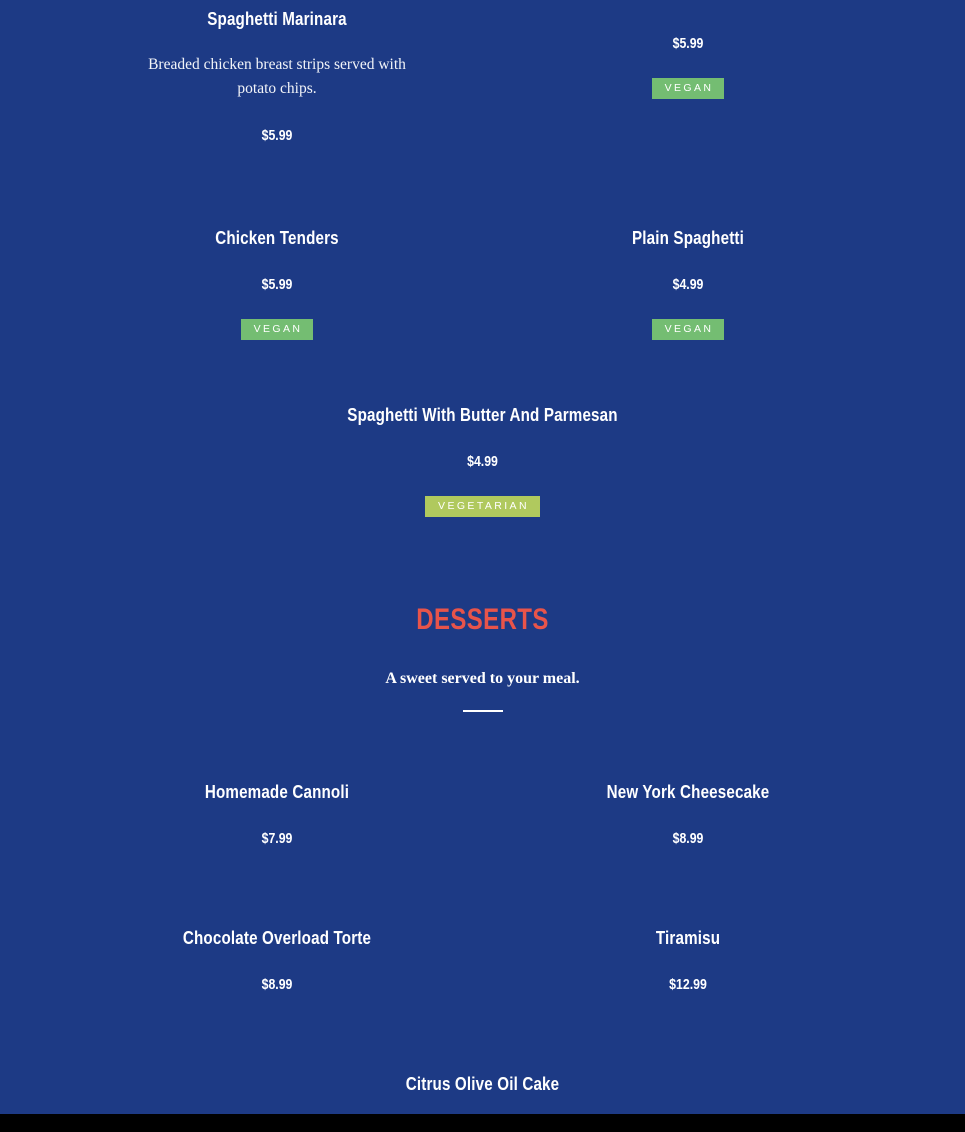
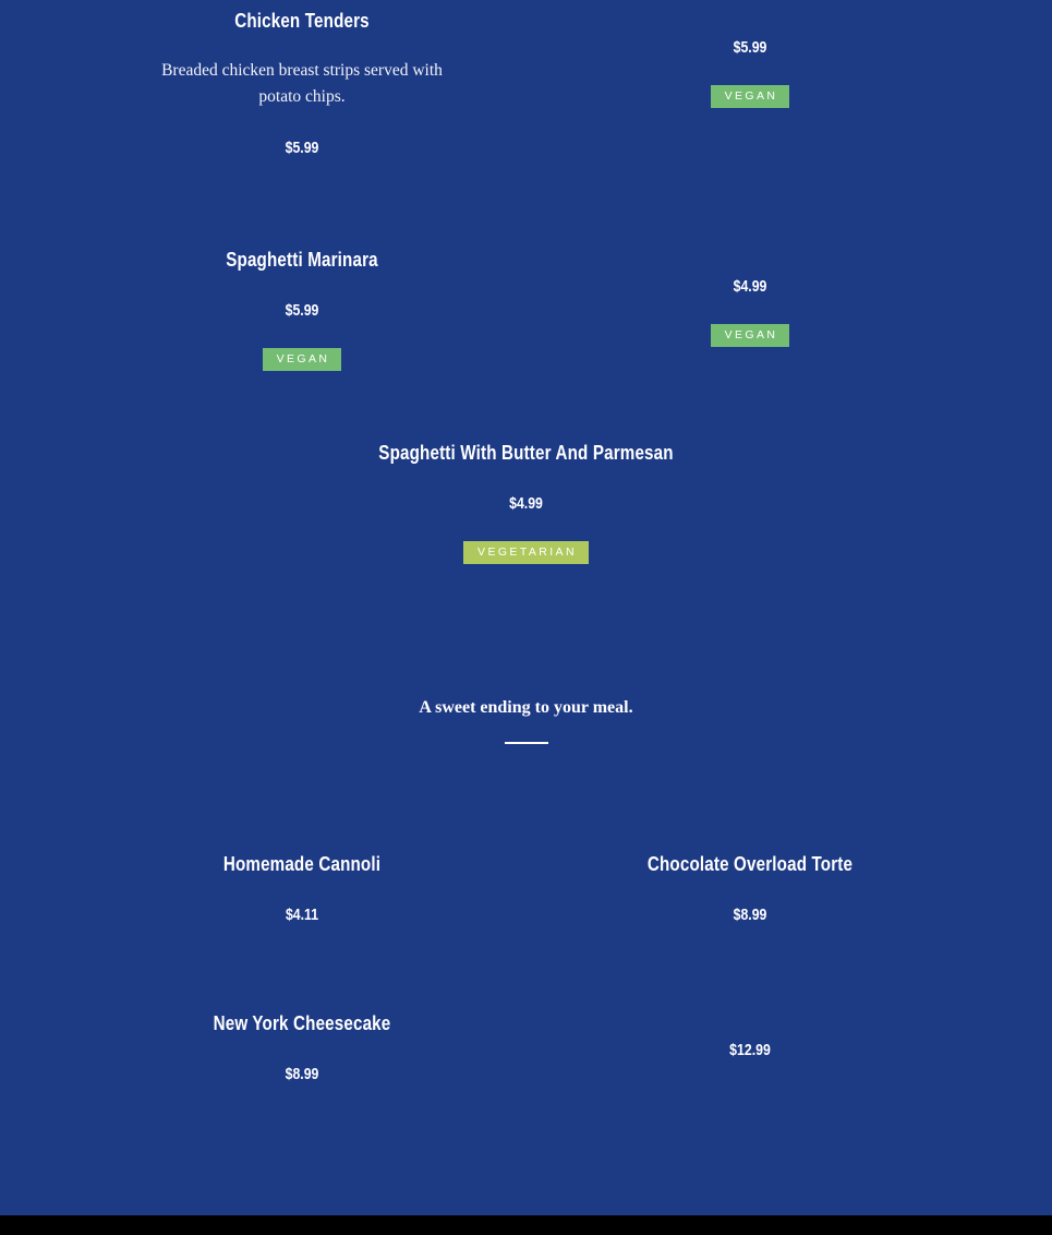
- Spaghetti Marinara
+ Chicken Tenders
  Breaded chicken breast strips served with potato chips.
  $5.99
  $5.99
  VEGAN
- Chicken Tenders
+ Spaghetti Marinara
  $5.99
  VEGAN
- Plain Spaghetti
  $4.99
  VEGAN
  Spaghetti With Butter And Parmesan
  $4.99
  VEGETARIAN
- DESSERTS
- A sweet served to your meal.
+ A sweet ending to your meal.
  Homemade Cannoli
- $7.99
+ $4.11
- New York Cheesecake
+ Chocolate Overload Torte
  $8.99
- Chocolate Overload Torte
+ New York Cheesecake
  $8.99
- Tiramisu
  $12.99
- Citrus Olive Oil Cake
